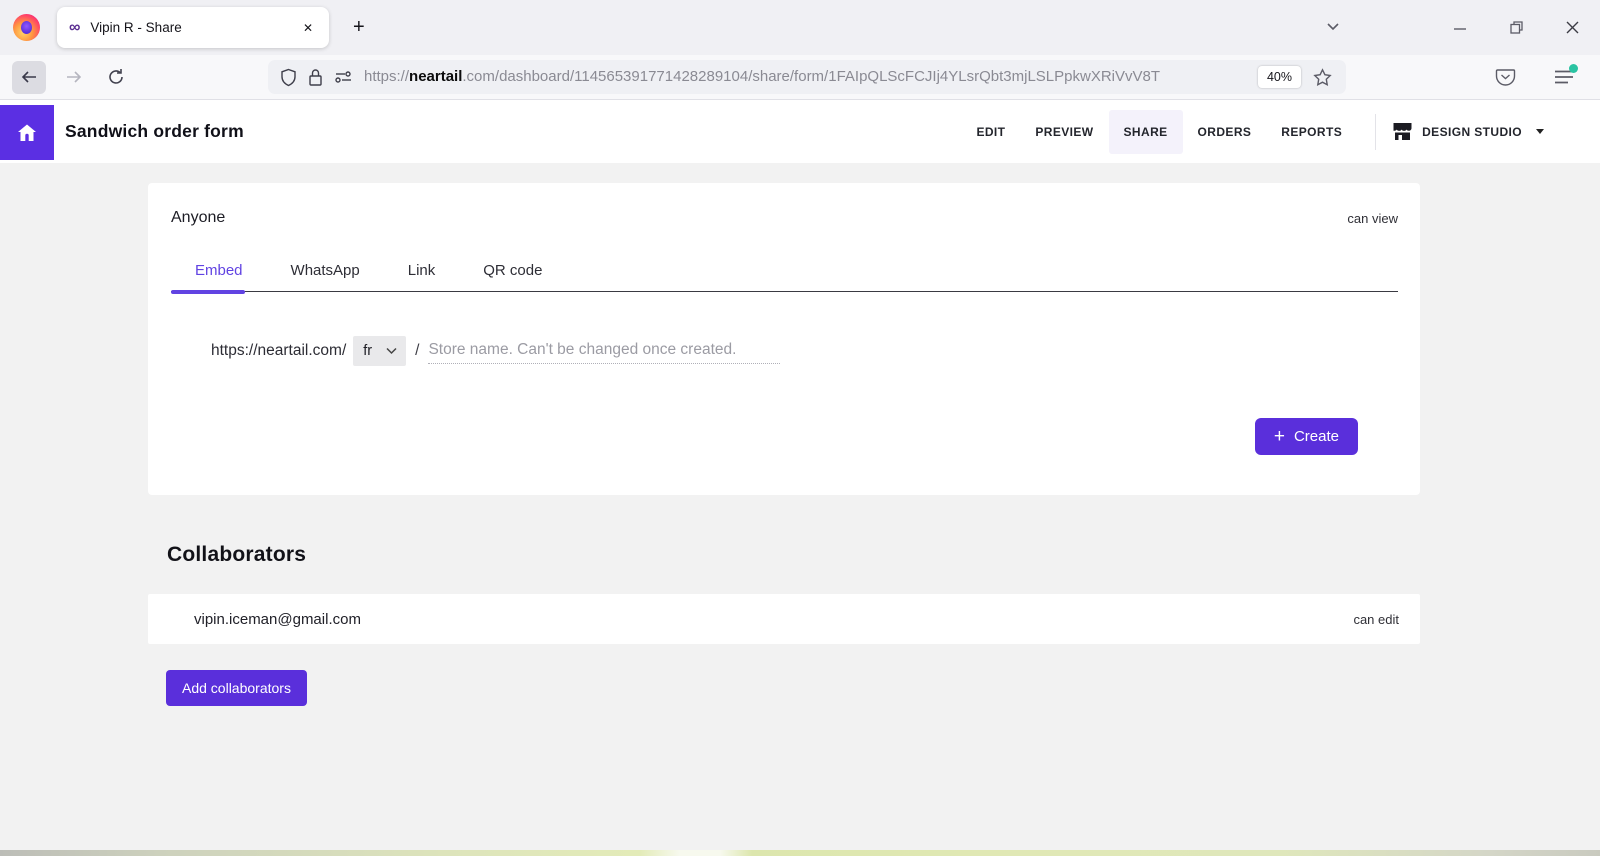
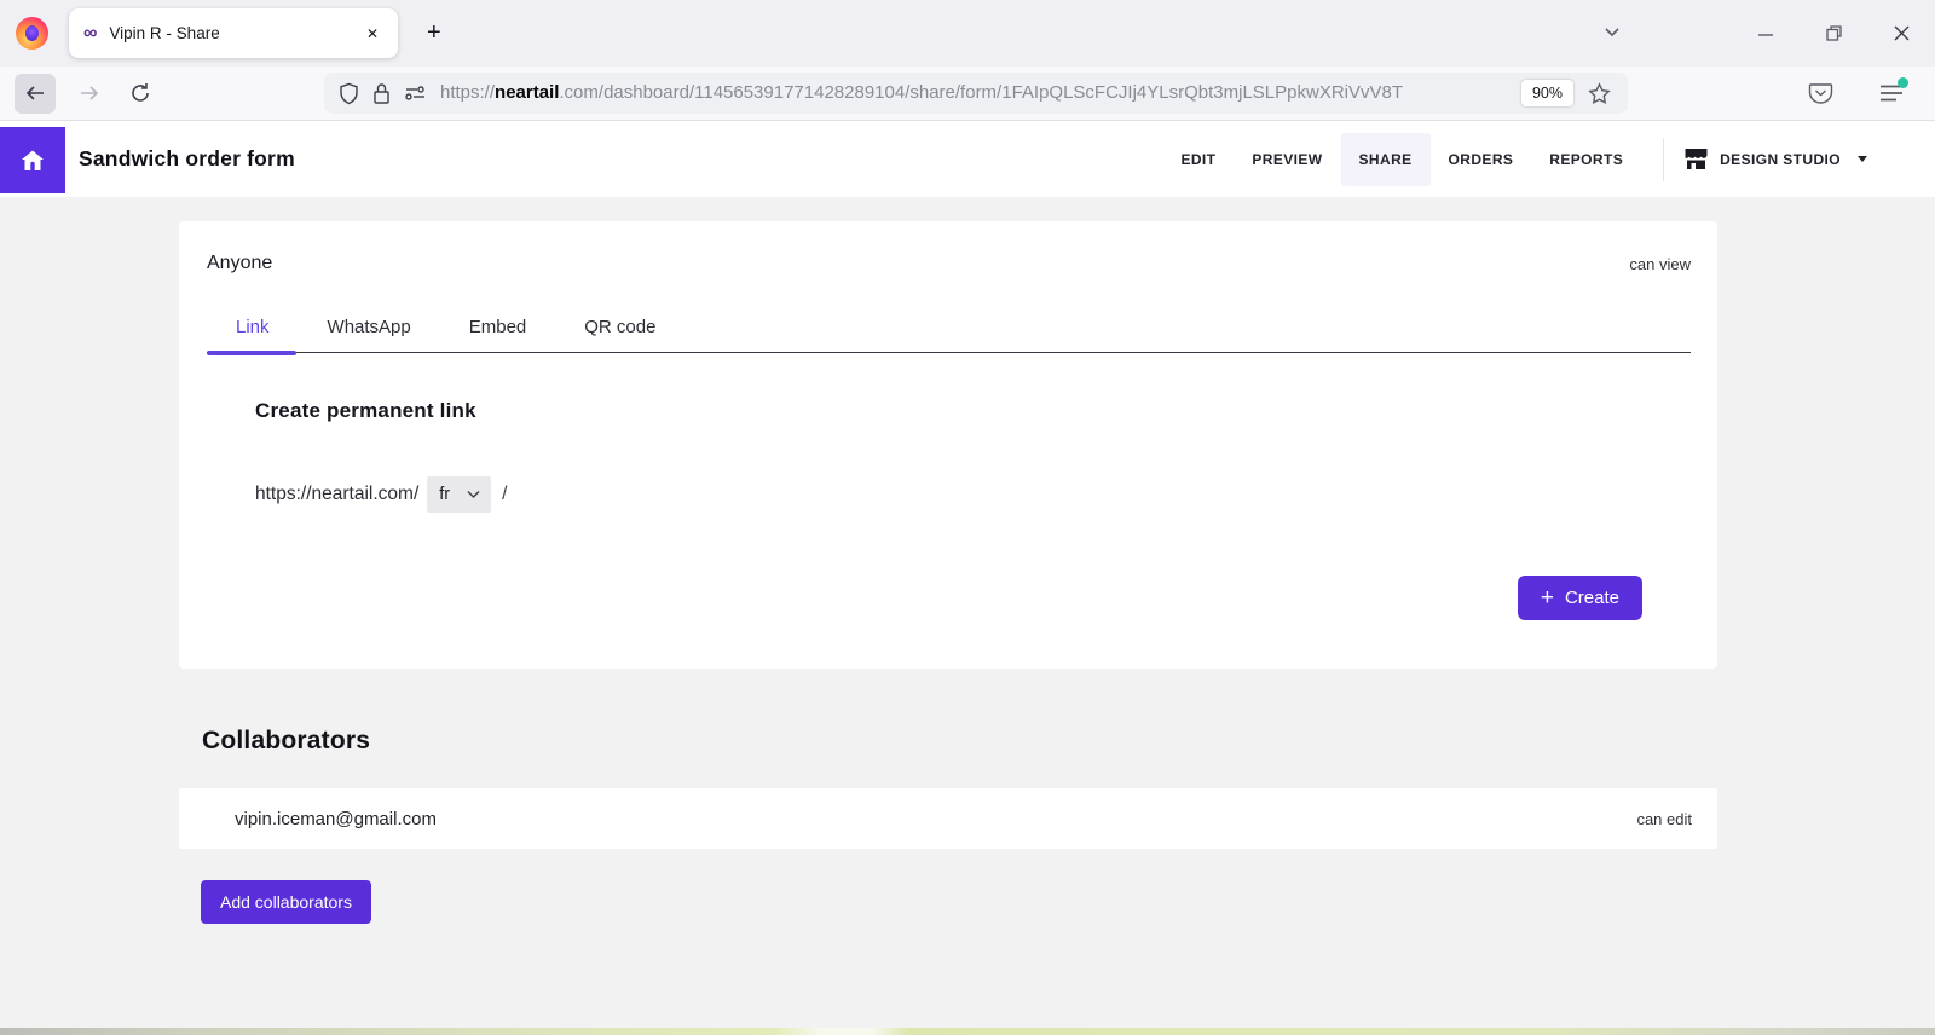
  ∞
  Vipin R - Share
  ✕
  +
  https://neartail.com/dashboard/114565391771428289104/share/form/1FAIpQLScFCJIj4YLsrQbt3mjLSLPpkwXRiVvV8T
- 40%
+ 90%
  Sandwich order form
  EDIT
  PREVIEW
  SHARE
  ORDERS
  REPORTS
  DESIGN STUDIO
  Anyone
  can view
- Embed
+ Link
  WhatsApp
- Link
+ Embed
  QR code
+ Create permanent link
  https://neartail.com/
  fr
  /
- Store name. Can't be changed once created.
  +
  Create
  Collaborators
  vipin.iceman@gmail.com
  can edit
  Add collaborators
